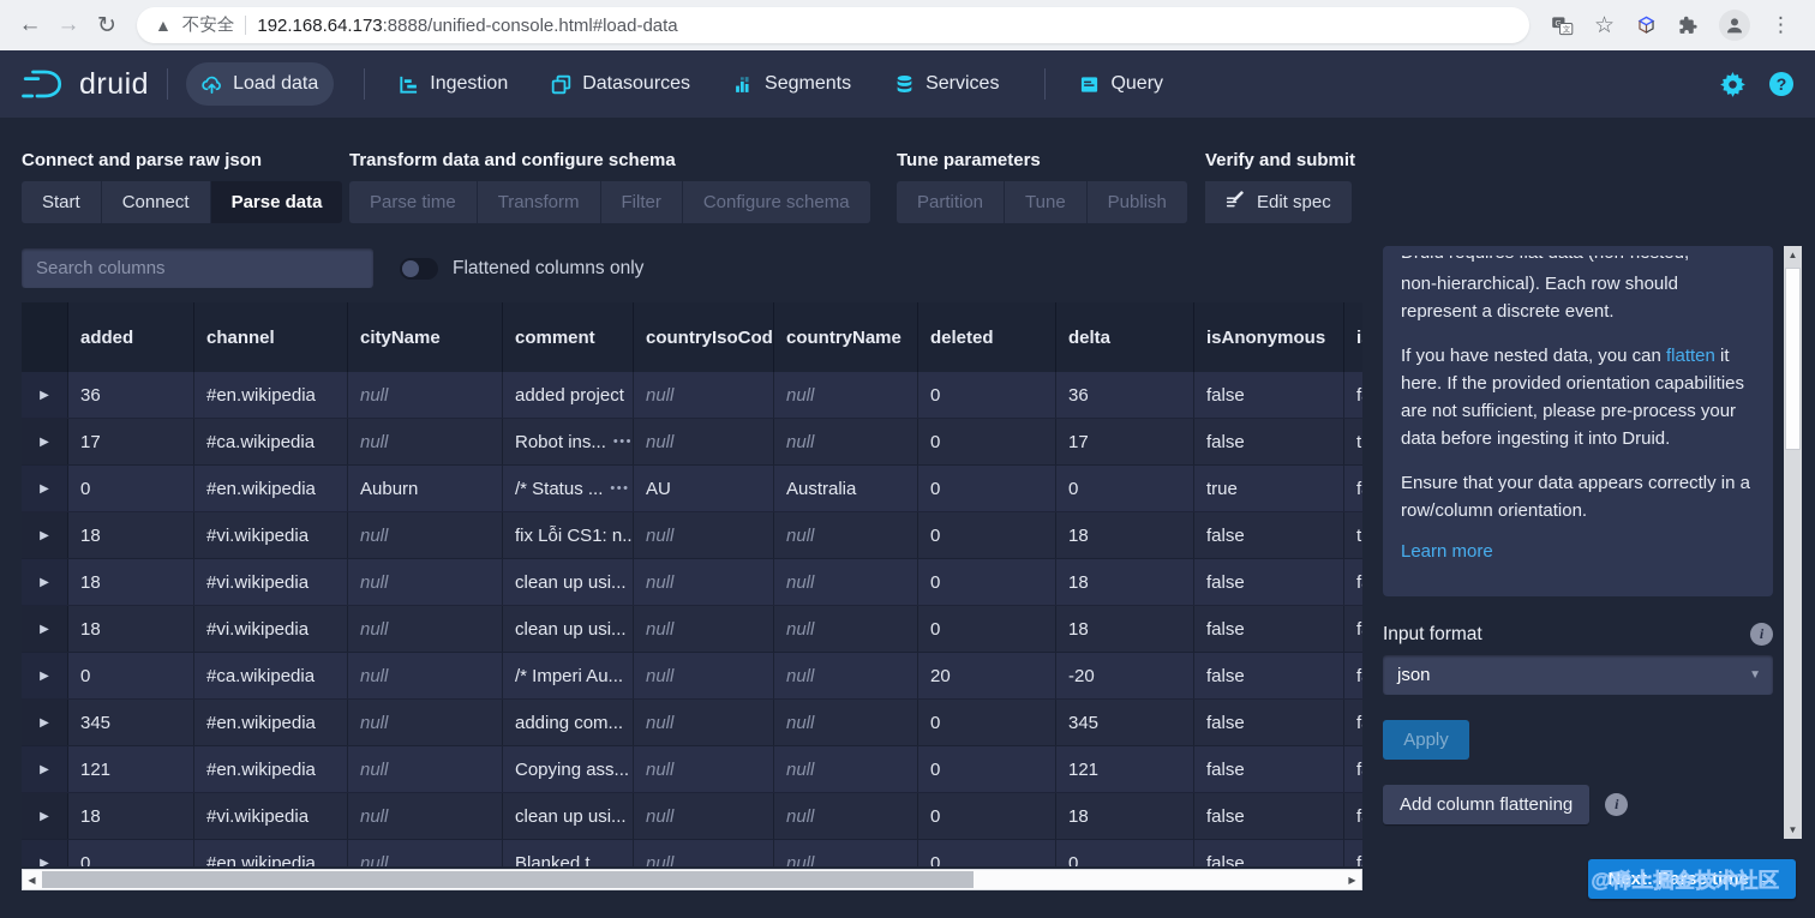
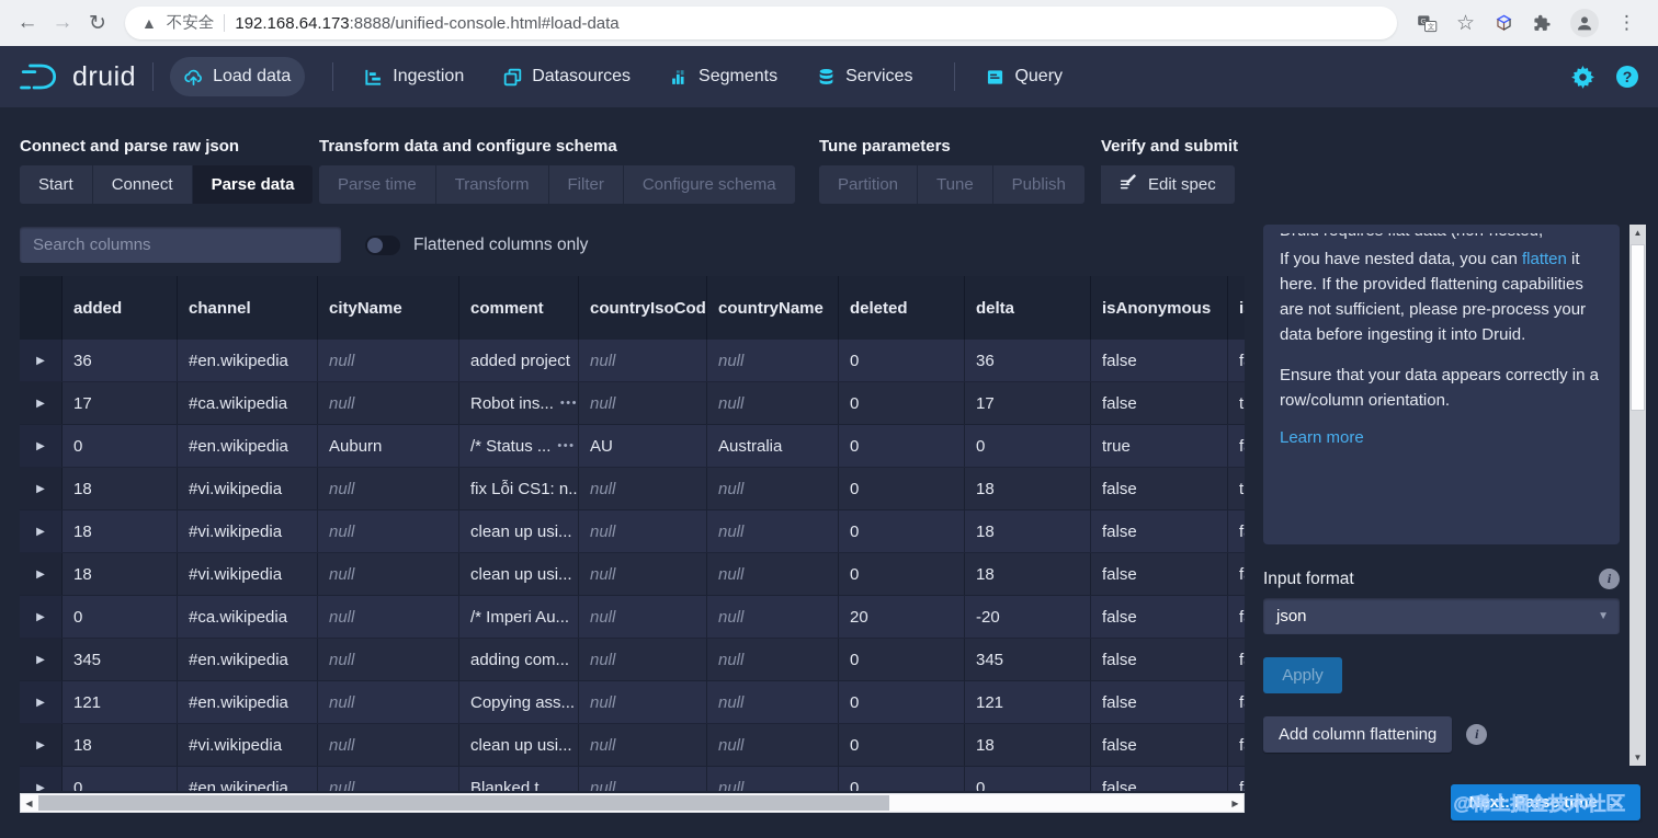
  ←
  →
  ↻
  ▲
  不安全
  192.168.64.173:8888/unified-console.html#load-data
  ☆
  ⋮
  druid
  Load data
  Ingestion
  Datasources
  Segments
  Services
  Query
  ?
  Connect and parse raw json
  Start
  Connect
  Parse data
  Transform data and configure schema
  Parse time
  Transform
  Filter
  Configure schema
  Tune parameters
  Partition
  Tune
  Publish
  Verify and submit
  Edit spec
  Search columns
  Flattened columns only
  added
  channel
  cityName
  comment
  countryIsoCod
  countryName
  deleted
  delta
  isAnonymous
  ▶
  36
  #en.wikipedia
  null
  added project
  null
  null
  0
  36
  false
  ▶
  17
  #ca.wikipedia
  null
  Robot ins...
  •••
  null
  null
  0
  17
  false
  ▶
  0
  #en.wikipedia
  Auburn
  /* Status ...
  •••
  AU
  Australia
  0
  0
  true
  ▶
  18
  #vi.wikipedia
  null
  fix Lỗi CS1: n..
  null
  null
  0
  18
  false
  ▶
  18
  #vi.wikipedia
  null
  clean up usi...
  null
  null
  0
  18
  false
  ▶
  18
  #vi.wikipedia
  null
  clean up usi...
  null
  null
  0
  18
  false
  ▶
  0
  #ca.wikipedia
  null
  /* Imperi Au...
  null
  null
  20
  -20
  false
  ▶
  345
  #en.wikipedia
  null
  adding com...
  null
  null
  0
  345
  false
  ▶
  121
  #en.wikipedia
  null
  Copying ass...
  null
  null
  0
  121
  false
  ▶
  18
  #vi.wikipedia
  null
  clean up usi...
  null
  null
  0
  18
  false
  ▶
  0
  #en.wikipedia
  null
  Blanked t...
  null
  null
  0
  0
  false
  ◀
  ▶
- non-hierarchical). Each row should represent a discrete event.
- If you have nested data, you can flatten it here. If the provided orientation capabilities are not sufficient, please pre-process your data before ingesting it into Druid.
+ If you have nested data, you can flatten it here. If the provided flattening capabilities are not sufficient, please pre-process your data before ingesting it into Druid.
  Ensure that your data appears correctly in a row/column orientation.
  Learn more
  Input format
  i
  json
  ▼
  Apply
  Add column flattening
  i
  ▲
  ▼
  Next: Parse time
  →
  @稀土掘金技术社区
